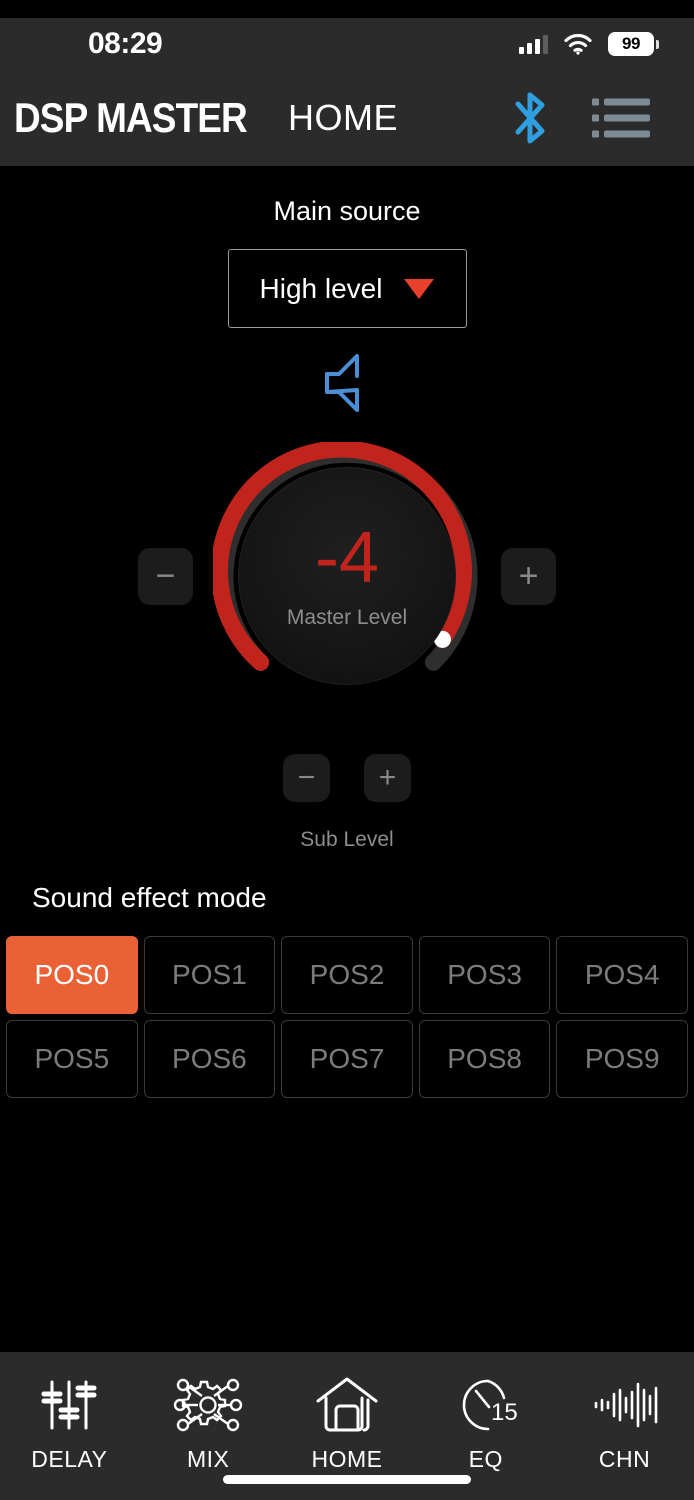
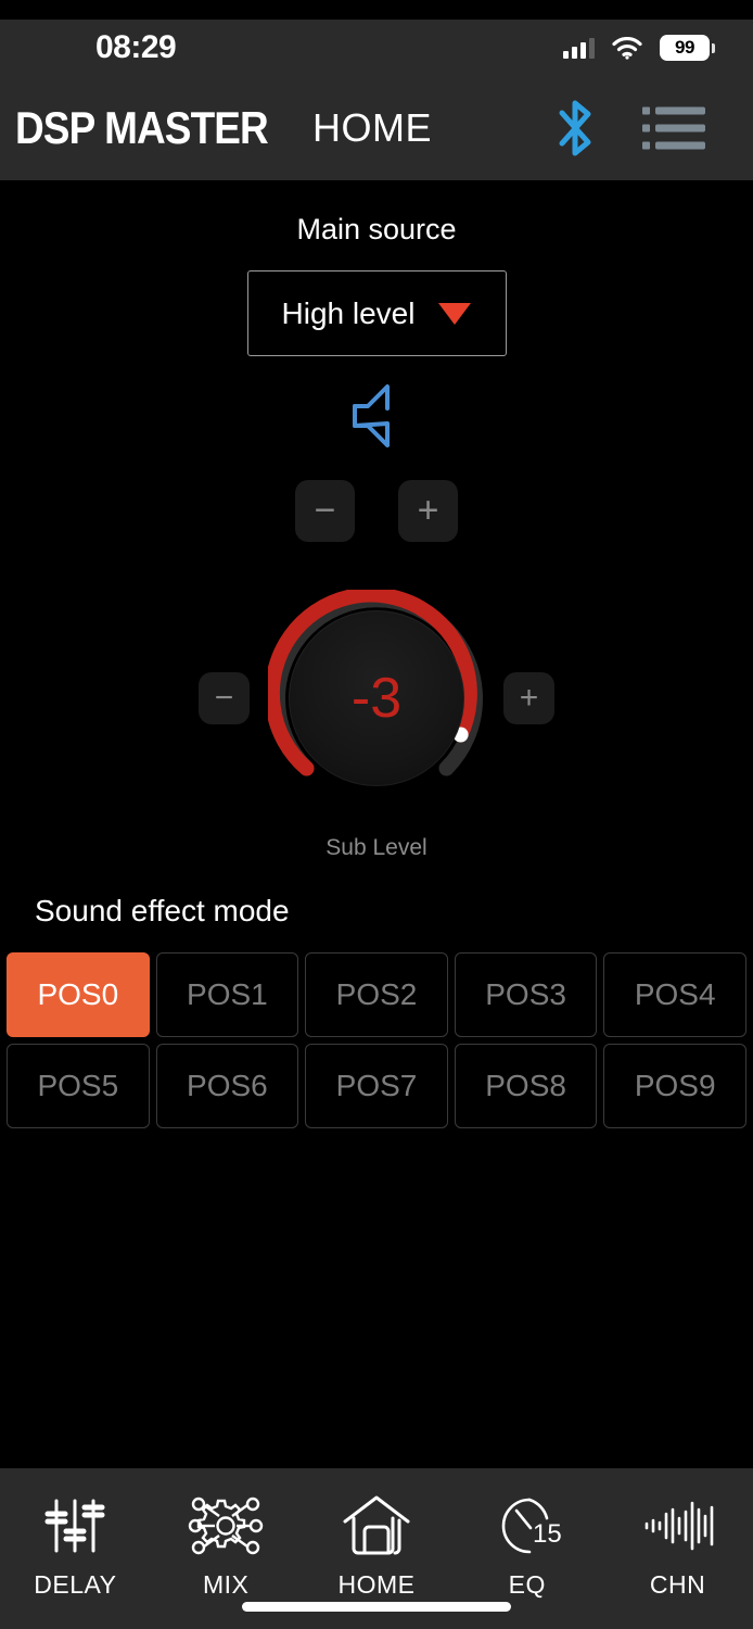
  08:29
  99
  DSP MASTER
  HOME
  Main source
  High level
  −
- -4
- Master Level
  +
  −
+ -3
  +
  Sub Level
  Sound effect mode
  POS0
  POS1
  POS2
  POS3
  POS4
  POS5
  POS6
  POS7
  POS8
  POS9
  DELAY
  MIX
  HOME
  15
  EQ
  CHN
